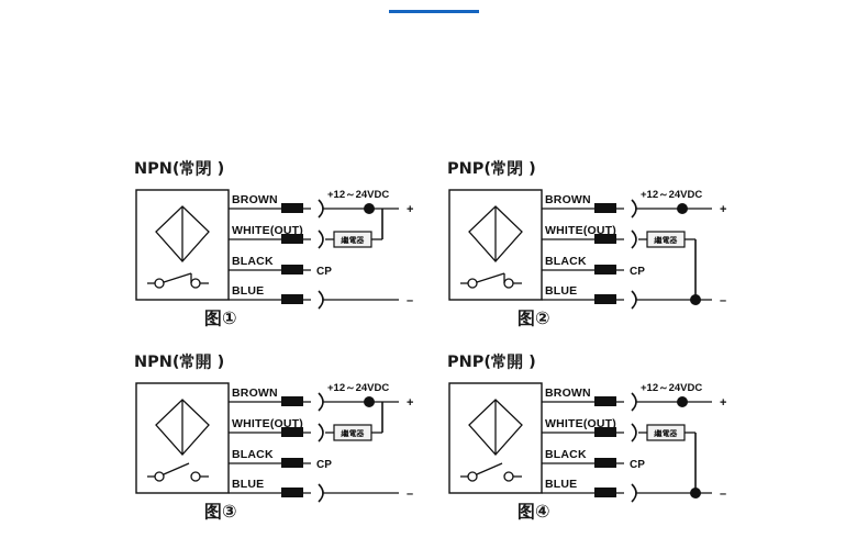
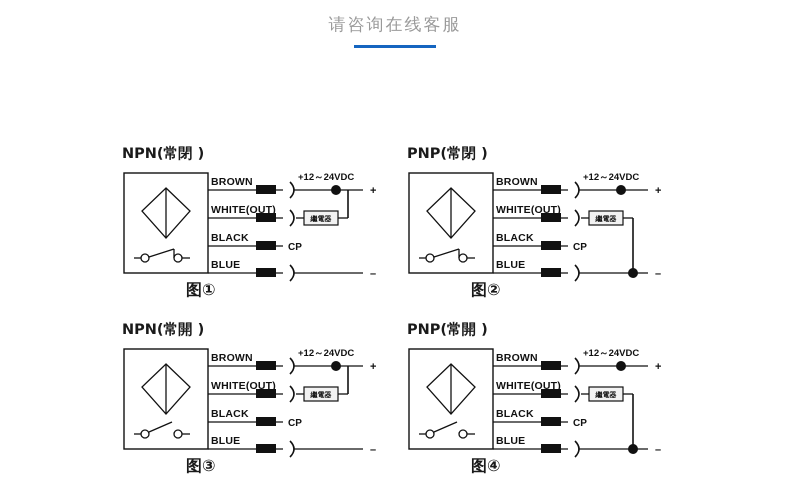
+ 请咨询在线客服
  NPN(常閉 )
  BROWN
  +12～24VDC
  +
  WHITE(OUT)
  繼電器
  BLACK
  CP
  BLUE
  –
  图①
  PNP(常閉 )
  BROWN
  +12～24VDC
  +
  WHITE(OUT)
  繼電器
  BLACK
  CP
  BLUE
  –
  图②
  NPN(常開 )
  BROWN
  +12～24VDC
  +
  WHITE(OUT)
  繼電器
  BLACK
  CP
  BLUE
  –
  图③
  PNP(常開 )
  BROWN
  +12～24VDC
  +
  WHITE(OUT)
  繼電器
  BLACK
  CP
  BLUE
  –
  图④
